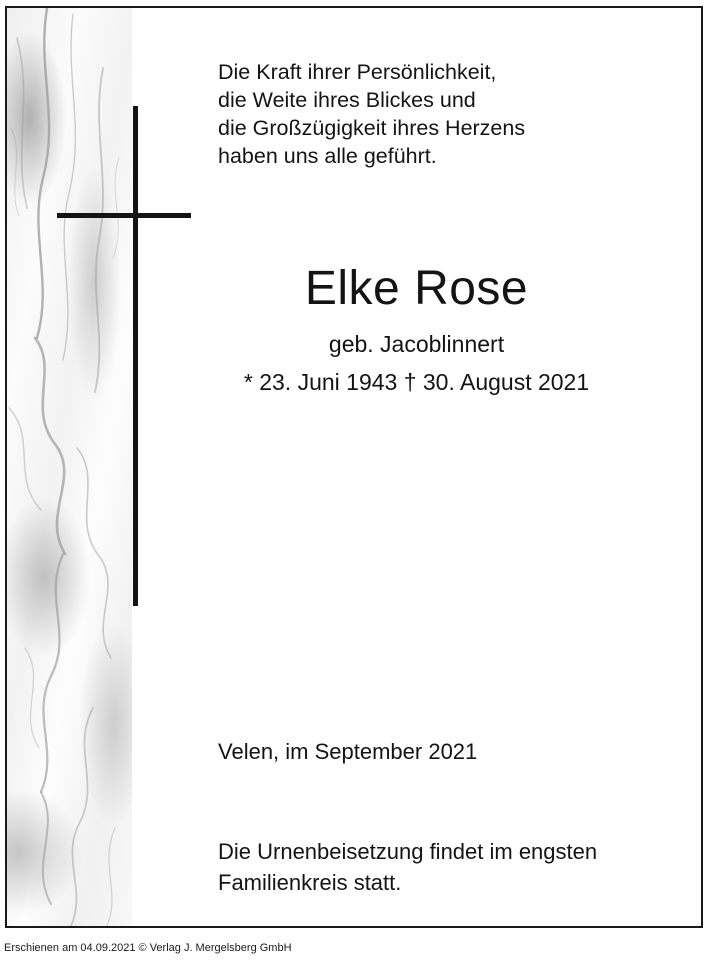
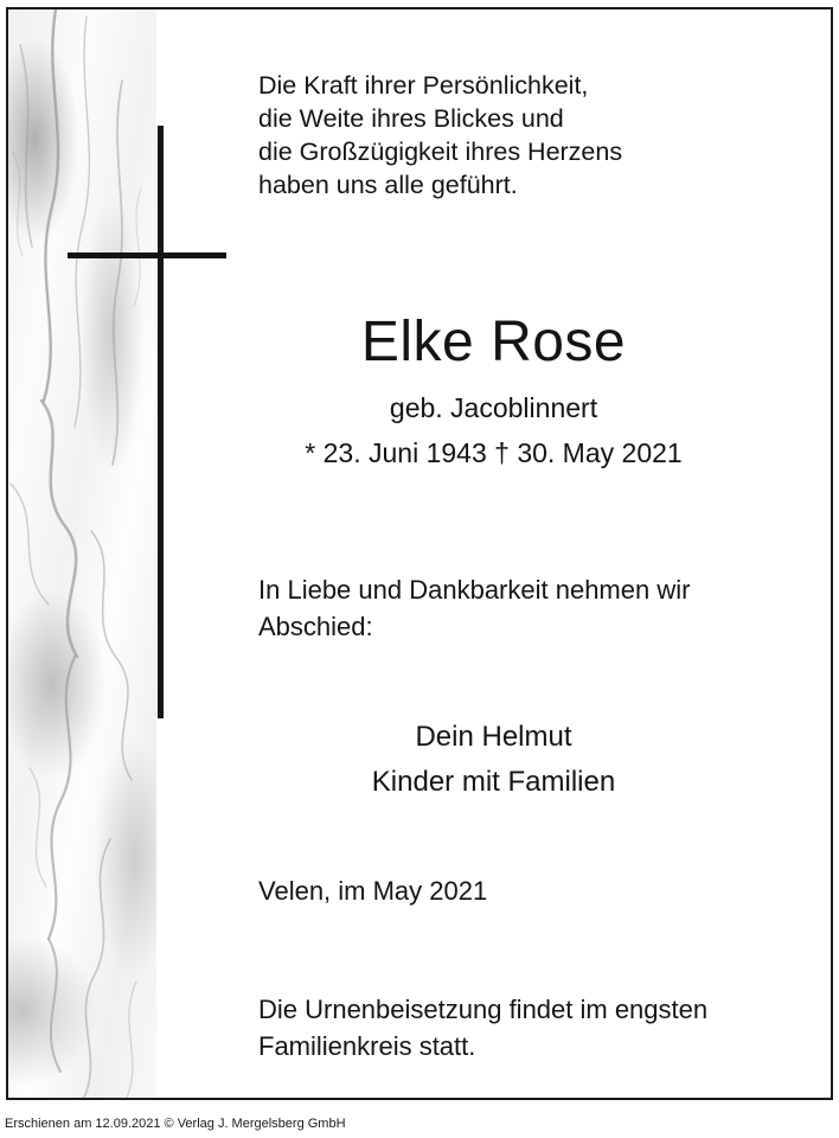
  Die Kraft ihrer Persönlichkeit,
  die Weite ihres Blickes und
  die Großzügigkeit ihres Herzens
  haben uns alle geführt.
  Elke Rose
  geb. Jacoblinnert
- * 23. Juni 1943 † 30. August 2021
+ * 23. Juni 1943 † 30. May 2021
+ In Liebe und Dankbarkeit nehmen wir
+ Abschied:
+ Dein Helmut
+ Kinder mit Familien
- Velen, im September 2021
+ Velen, im May 2021
  Die Urnenbeisetzung findet im engsten
  Familienkreis statt.
- Erschienen am 04.09.2021 © Verlag J. Mergelsberg GmbH
+ Erschienen am 12.09.2021 © Verlag J. Mergelsberg GmbH
